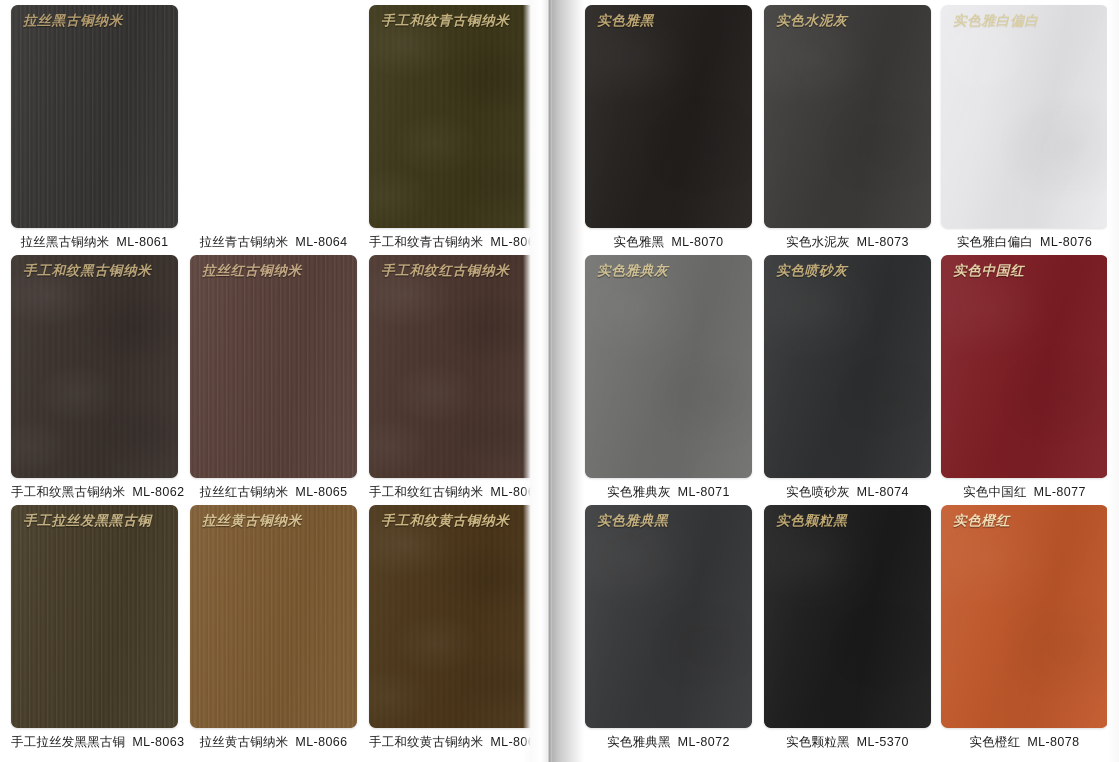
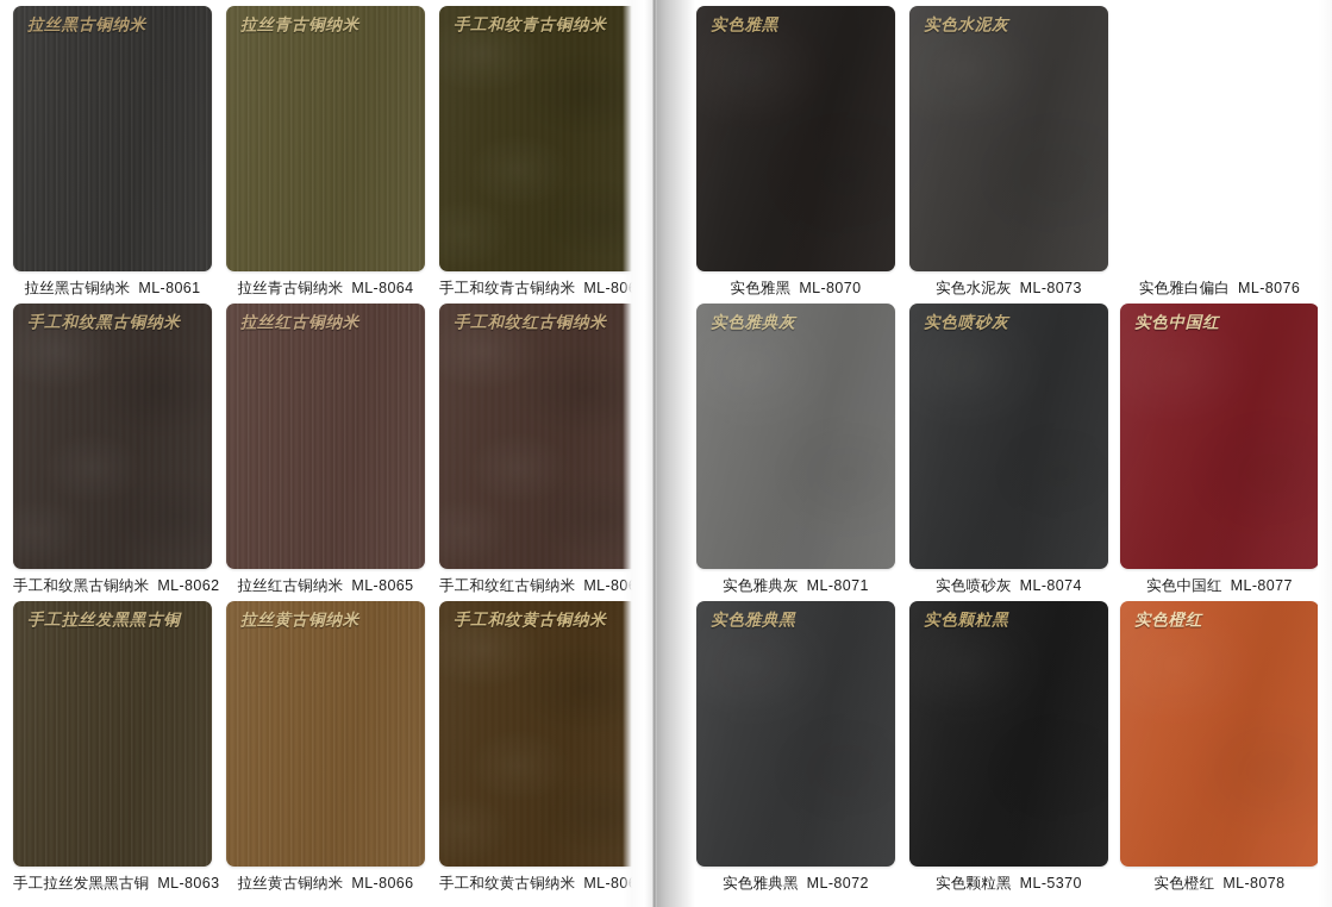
  拉丝黑古铜纳米
  拉丝黑古铜纳米 ML-8061
+ 拉丝青古铜纳米
  拉丝青古铜纳米 ML-8064
  手工和纹青古铜纳米
  手工和纹青古铜纳米 ML-8
  手工和纹黑古铜纳米
  手工和纹黑古铜纳米 ML-8062
  拉丝红古铜纳米
  拉丝红古铜纳米 ML-8065
  手工和纹红古铜纳米
  手工和纹红古铜纳米 ML-8
  手工拉丝发黑黑古铜
  手工拉丝发黑黑古铜 ML-8063
  拉丝黄古铜纳米
  拉丝黄古铜纳米 ML-8066
  手工和纹黄古铜纳米
  手工和纹黄古铜纳米 ML-8
  实色雅黑
  实色雅黑 ML-8070
  实色水泥灰
  实色水泥灰 ML-8073
- 实色雅白偏白
  实色雅白偏白 ML-8076
  实色雅典灰
  实色雅典灰 ML-8071
  实色喷砂灰
  实色喷砂灰 ML-8074
  实色中国红
  实色中国红 ML-8077
  实色雅典黑
  实色雅典黑 ML-8072
  实色颗粒黑
  实色颗粒黑 ML-5370
  实色橙红
  实色橙红 ML-8078
